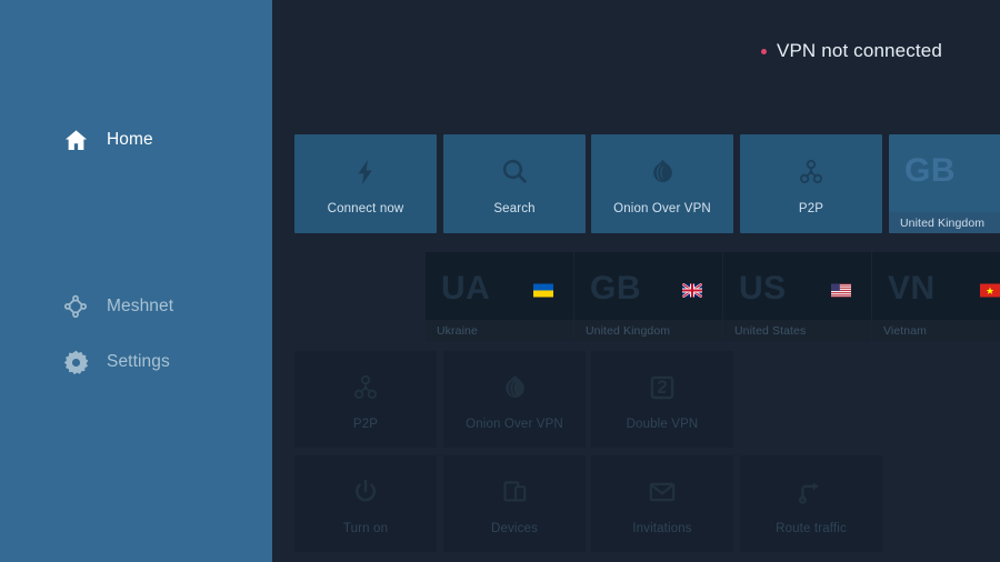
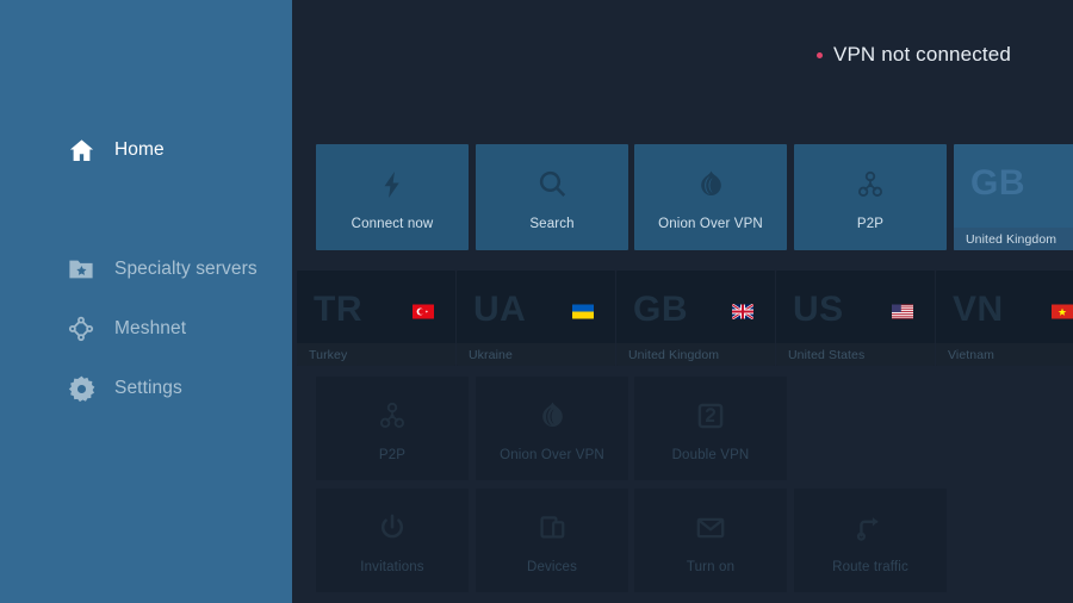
  Home
+ Specialty servers
  Meshnet
  Settings
  VPN not connected
  Connect now
  Search
  Onion Over VPN
  P2P
  GB
  United Kingdom
+ TR
+ Turkey
  UA
  Ukraine
  GB
  United Kingdom
  US
  United States
  VN
  Vietnam
  P2P
  Onion Over VPN
  Double VPN
- Turn on
+ Invitations
  Devices
- Invitations
+ Turn on
  Route traffic
